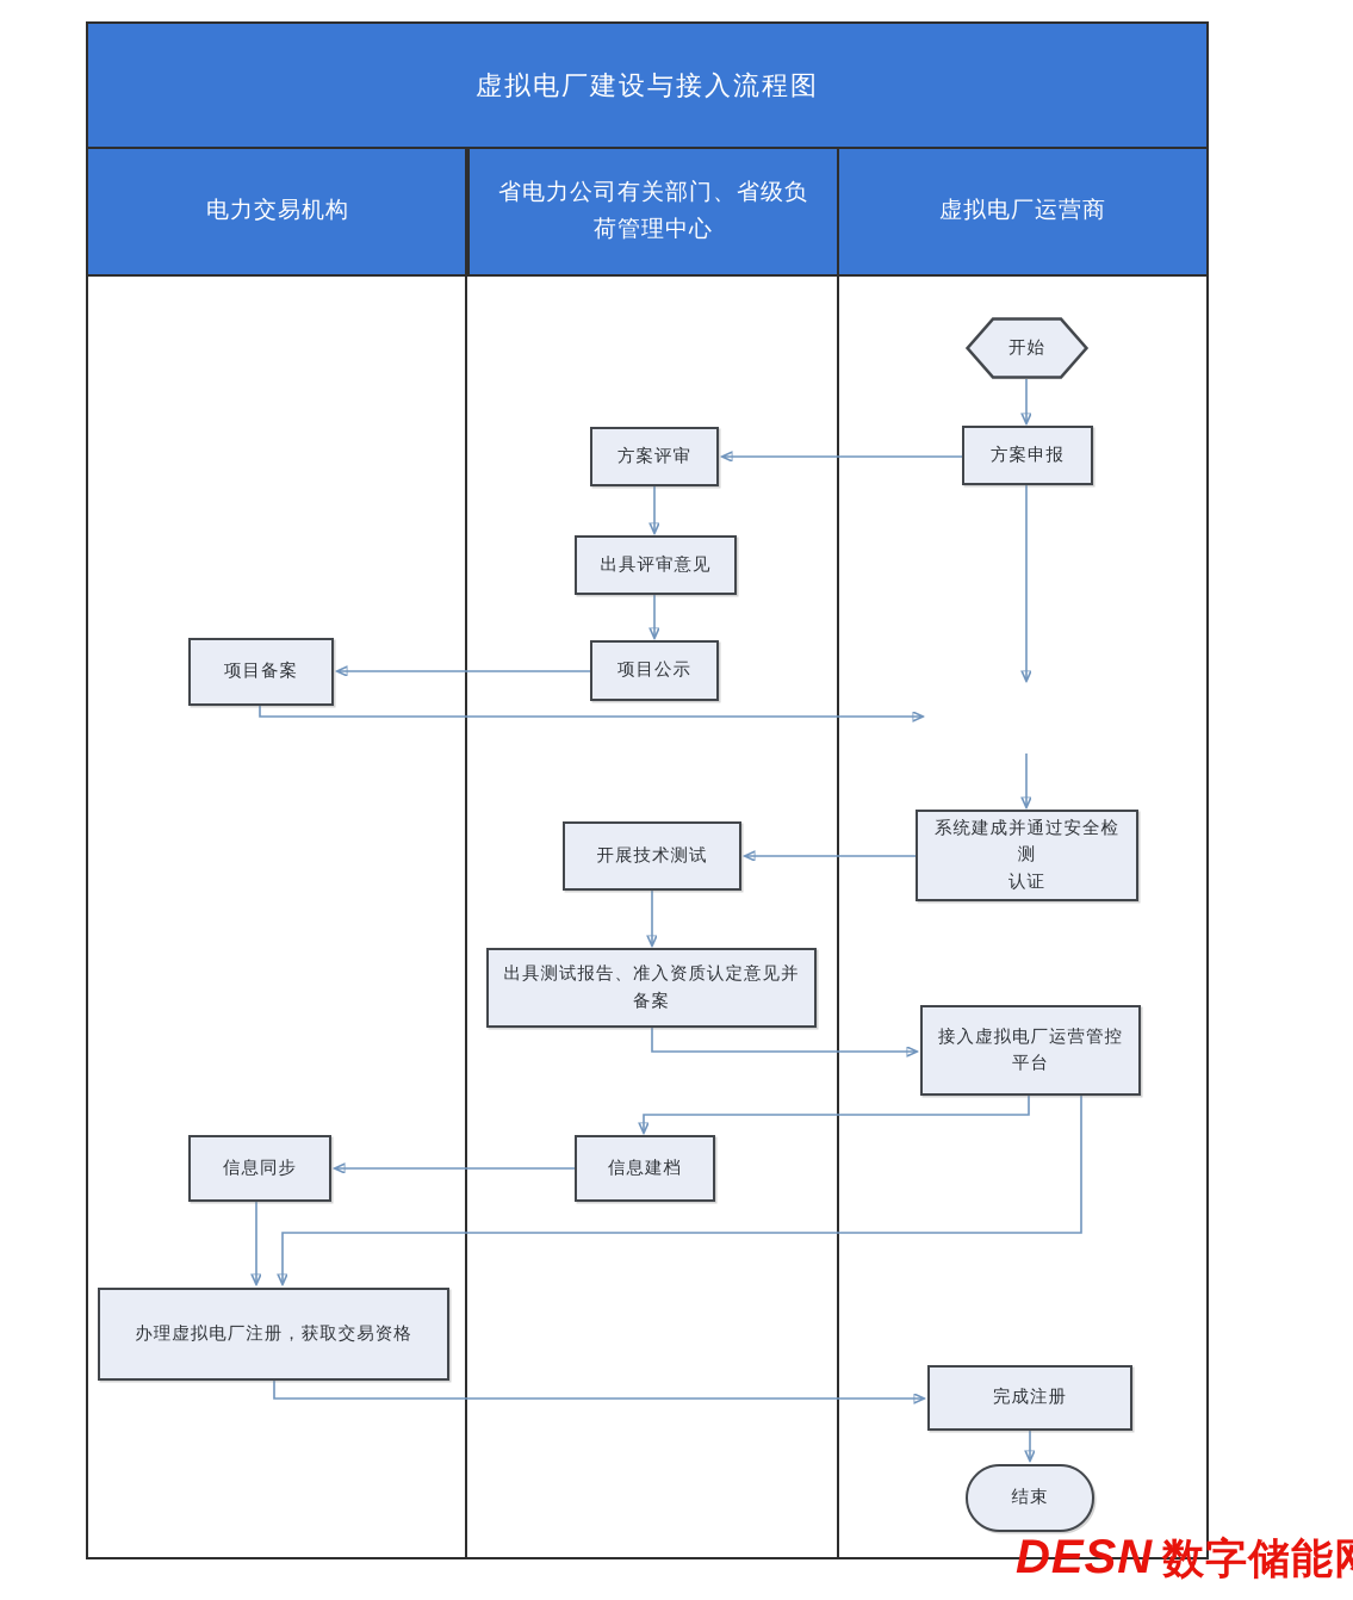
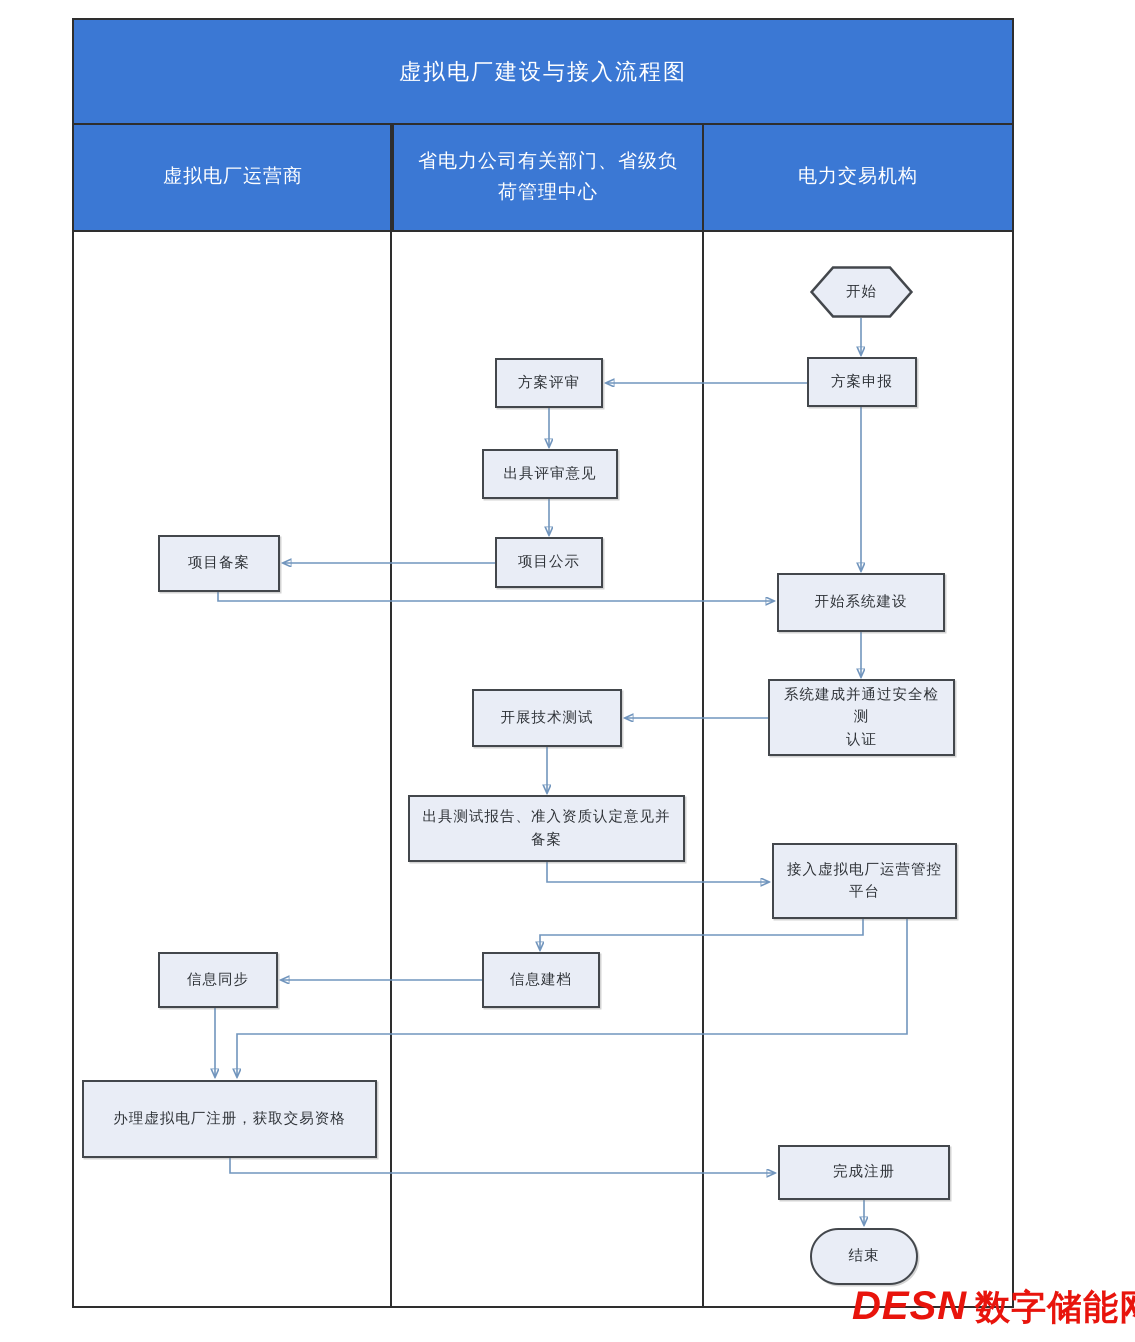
  虚拟电厂建设与接入流程图
- 电力交易机构
+ 虚拟电厂运营商
  省电力公司有关部门、省级负
  荷管理中心
- 虚拟电厂运营商
+ 电力交易机构
  开始
  方案申报
  方案评审
  出具评审意见
  项目公示
  项目备案
+ 开始系统建设
  系统建成并通过安全检测
  认证
  开展技术测试
  出具测试报告、准入资质认定意见并
  备案
  接入虚拟电厂运营管控
  平台
  信息建档
  信息同步
  办理虚拟电厂注册，获取交易资格
  完成注册
  结束
  DESN
  数字储能
